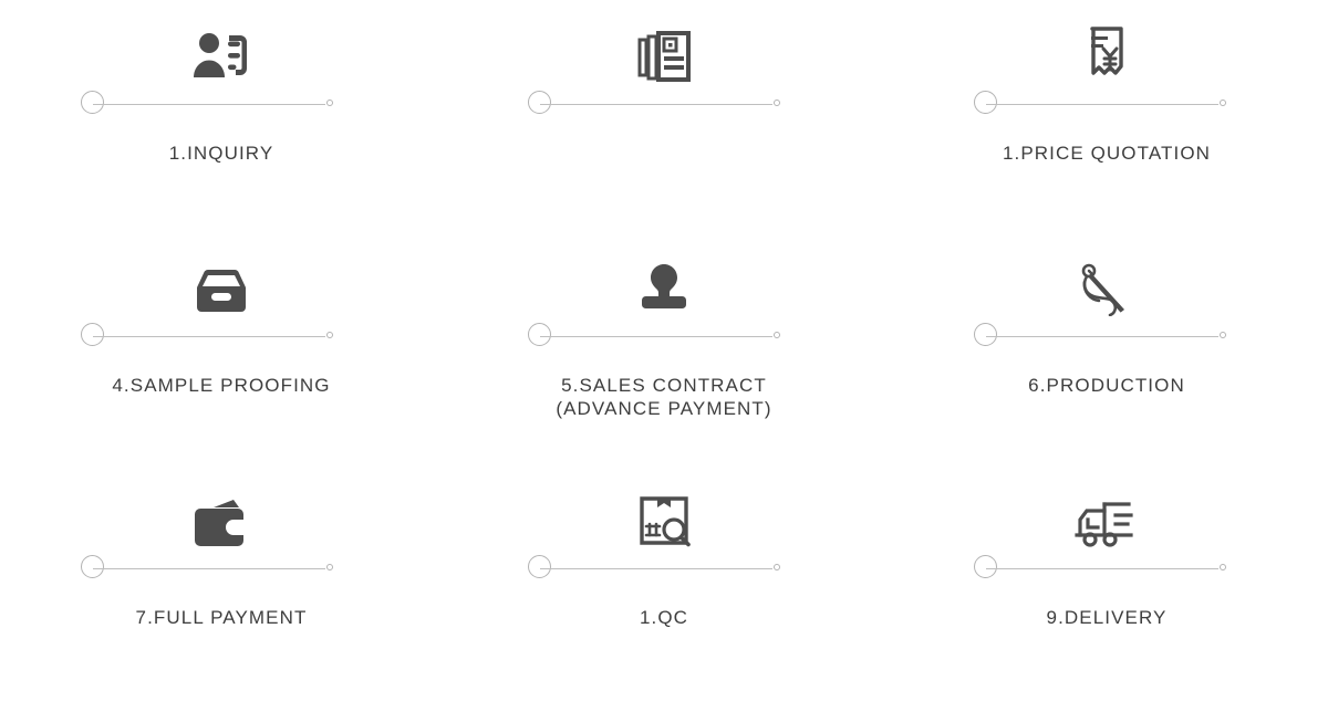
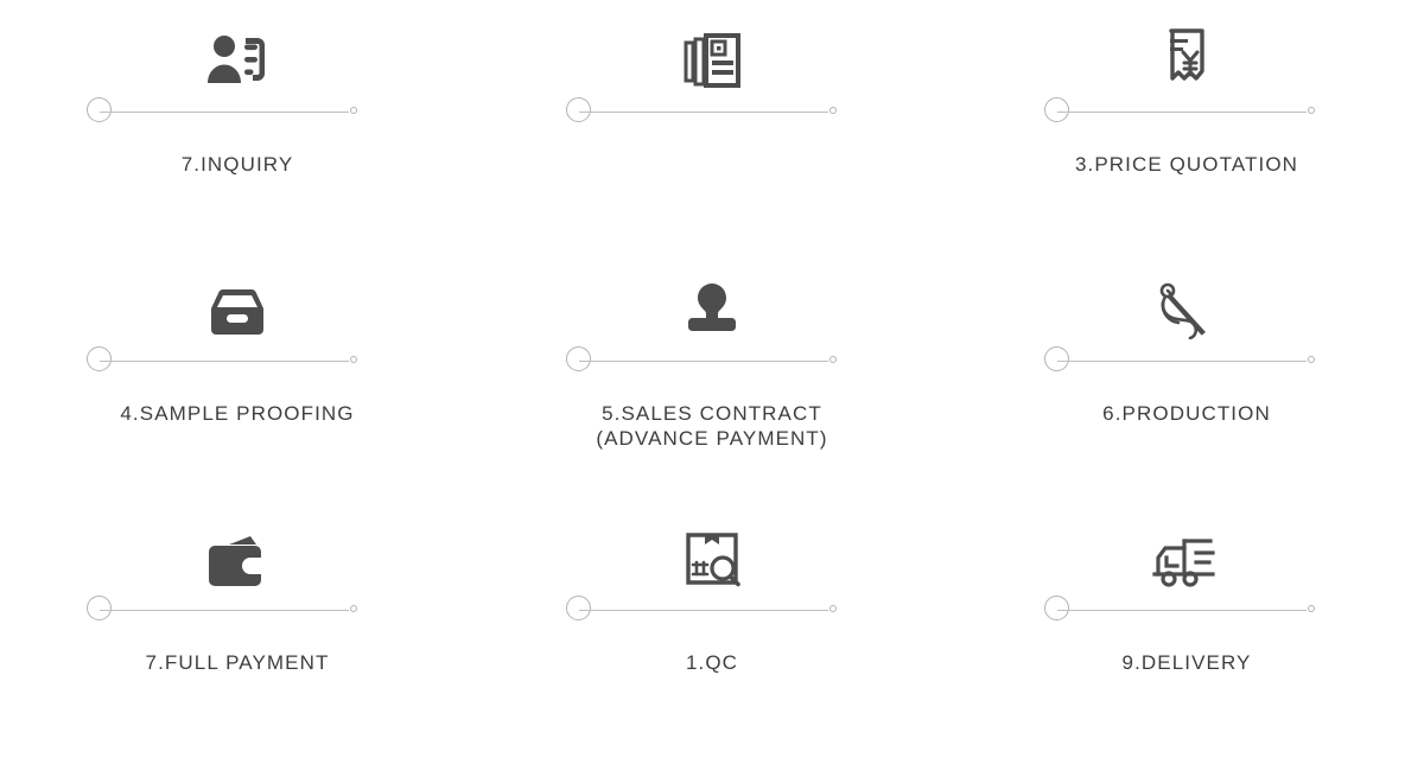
- 1.INQUIRY
+ 7.INQUIRY
- 1.PRICE QUOTATION
+ 3.PRICE QUOTATION
  4.SAMPLE PROOFING
  5.SALES CONTRACT
  (ADVANCE PAYMENT)
  6.PRODUCTION
  7.FULL PAYMENT
  1.QC
  9.DELIVERY
